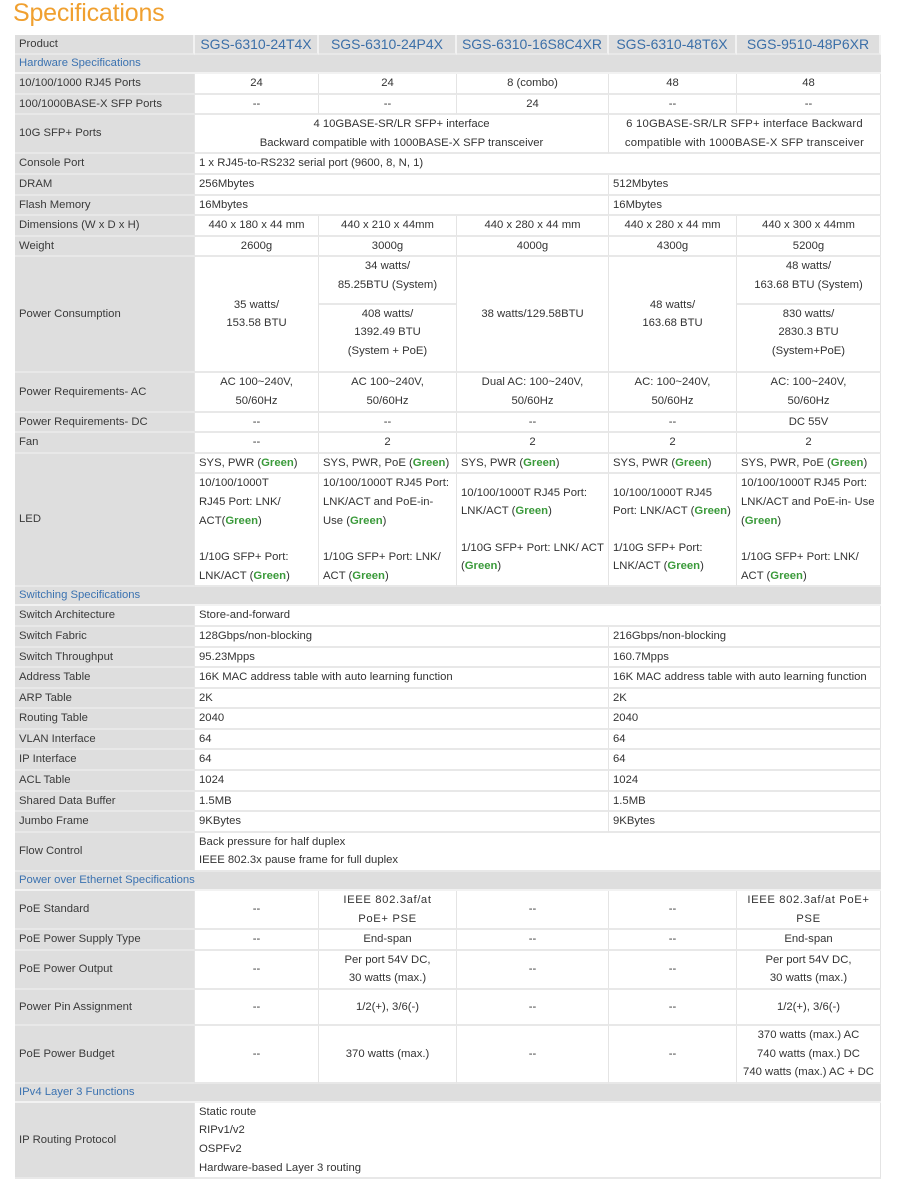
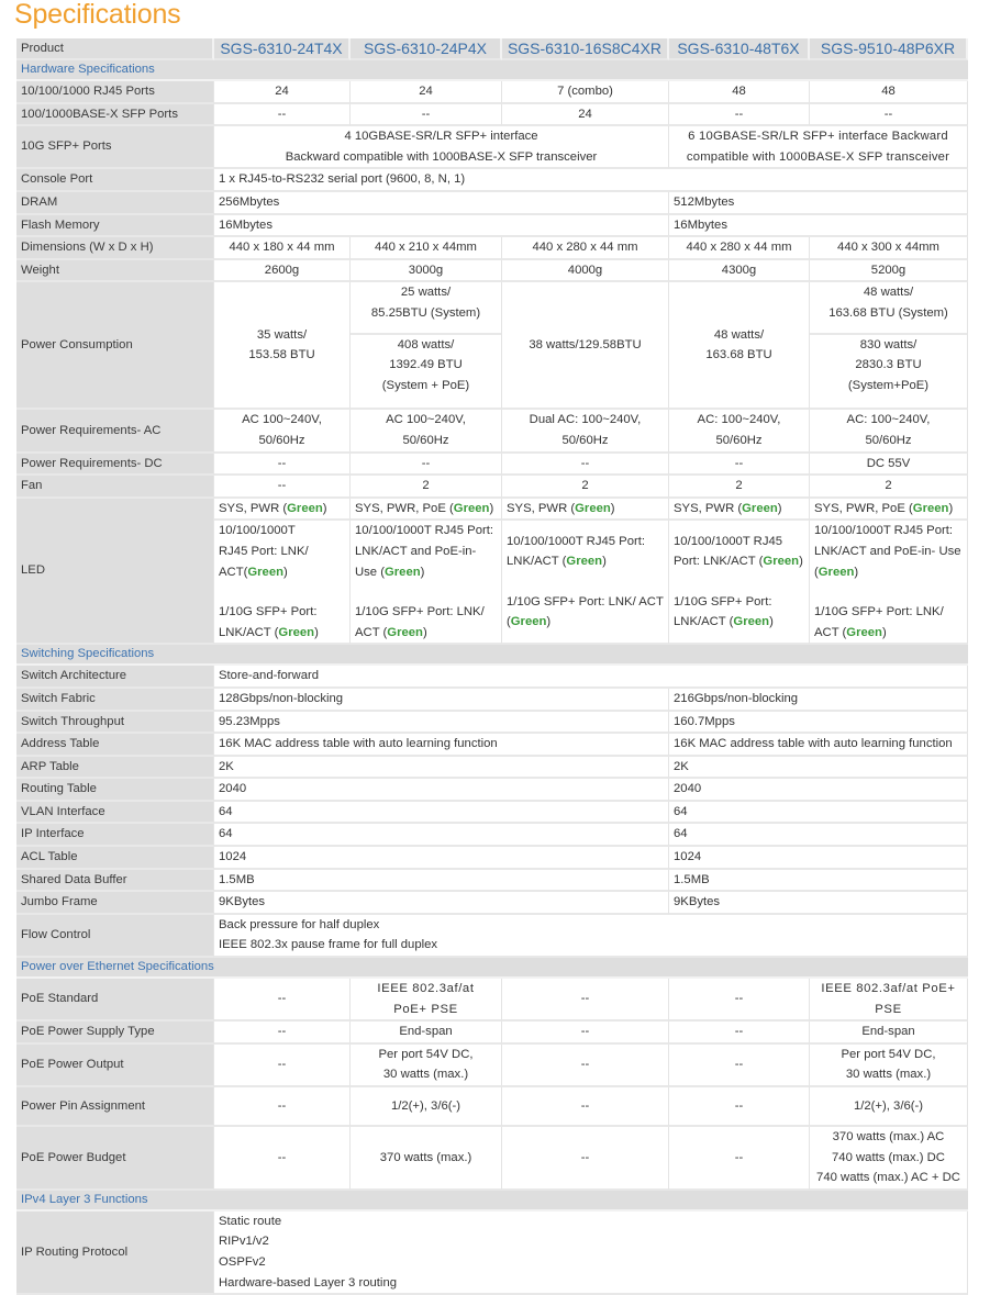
  Specifications
  Product	SGS-6310-24T4X	SGS-6310-24P4X	SGS-6310-16S8C4XR	SGS-6310-48T6X	SGS-9510-48P6XR
  Hardware Specifications
- 10/100/1000 RJ45 Ports	24	24	8 (combo)	48	48
+ 10/100/1000 RJ45 Ports	24	24	7 (combo)	48	48
  100/1000BASE-X SFP Ports	--	--	24	--	--
  10G SFP+ Ports	4 10GBASE-SR/LR SFP+ interface Backward compatible with 1000BASE-X SFP transceiver	6 10GBASE-SR/LR SFP+ interface Backward compatible with 1000BASE-X SFP transceiver
  Console Port	1 x RJ45-to-RS232 serial port (9600, 8, N, 1)
  DRAM	256Mbytes	512Mbytes
  Flash Memory	16Mbytes	16Mbytes
  Dimensions (W x D x H)	440 x 180 x 44 mm	440 x 210 x 44mm	440 x 280 x 44 mm	440 x 280 x 44 mm	440 x 300 x 44mm
  Weight	2600g	3000g	4000g	4300g	5200g
- Power Consumption	35 watts/ 153.58 BTU	34 watts/ 85.25BTU (System) 408 watts/ 1392.49 BTU (System + PoE)	38 watts/129.58BTU	48 watts/ 163.68 BTU	48 watts/ 163.68 BTU (System) 830 watts/ 2830.3 BTU (System+PoE)
+ Power Consumption	35 watts/ 153.58 BTU	25 watts/ 85.25BTU (System) 408 watts/ 1392.49 BTU (System + PoE)	38 watts/129.58BTU	48 watts/ 163.68 BTU	48 watts/ 163.68 BTU (System) 830 watts/ 2830.3 BTU (System+PoE)
  Power Requirements- AC	AC 100~240V,50/60Hz	AC 100~240V,50/60Hz	Dual AC: 100~240V,50/60Hz	AC: 100~240V,50/60Hz	AC: 100~240V,50/60Hz
  Power Requirements- DC	--	--	--	--	DC 55V
  Fan	--	2	2	2	2
  LED	SYS, PWR (Green)	SYS, PWR, PoE (Green)	SYS, PWR (Green)	SYS, PWR (Green)	SYS, PWR, PoE (Green)
  10/100/1000T RJ45 Port: LNK/ ACT(Green) 1/10G SFP+ Port: LNK/ACT (Green)	10/100/1000T RJ45 Port: LNK/ACT and PoE-in-Use (Green) 1/10G SFP+ Port: LNK/ ACT (Green)	10/100/1000T RJ45 Port: LNK/ACT (Green) 1/10G SFP+ Port: LNK/ ACT (Green)	10/100/1000T RJ45 Port: LNK/ACT (Green) 1/10G SFP+ Port: LNK/ACT (Green)	10/100/1000T RJ45 Port: LNK/ACT and PoE-in- Use (Green) 1/10G SFP+ Port: LNK/ ACT (Green)
  Switching Specifications
  Switch Architecture	Store-and-forward
  Switch Fabric	128Gbps/non-blocking	216Gbps/non-blocking
  Switch Throughput	95.23Mpps	160.7Mpps
  Address Table	16K MAC address table with auto learning function	16K MAC address table with auto learning function
  ARP Table	2K	2K
  Routing Table	2040	2040
  VLAN Interface	64	64
  IP Interface	64	64
  ACL Table	1024	1024
  Shared Data Buffer	1.5MB	1.5MB
  Jumbo Frame	9KBytes	9KBytes
  Flow Control	Back pressure for half duplex IEEE 802.3x pause frame for full duplex
  Power over Ethernet Specifications
  PoE Standard	--	IEEE 802.3af/at PoE+ PSE	--	--	IEEE 802.3af/at PoE+ PSE
  PoE Power Supply Type	--	End-span	--	--	End-span
  PoE Power Output	--	Per port 54V DC,30 watts (max.)	--	--	Per port 54V DC,30 watts (max.)
  Power Pin Assignment	--	1/2(+), 3/6(-)	--	--	1/2(+), 3/6(-)
  PoE Power Budget	--	370 watts (max.)	--	--	370 watts (max.) AC 740 watts (max.) DC 740 watts (max.) AC + DC
  IPv4 Layer 3 Functions
  IP Routing Protocol	Static route RIPv1/v2 OSPFv2 Hardware-based Layer 3 routing
